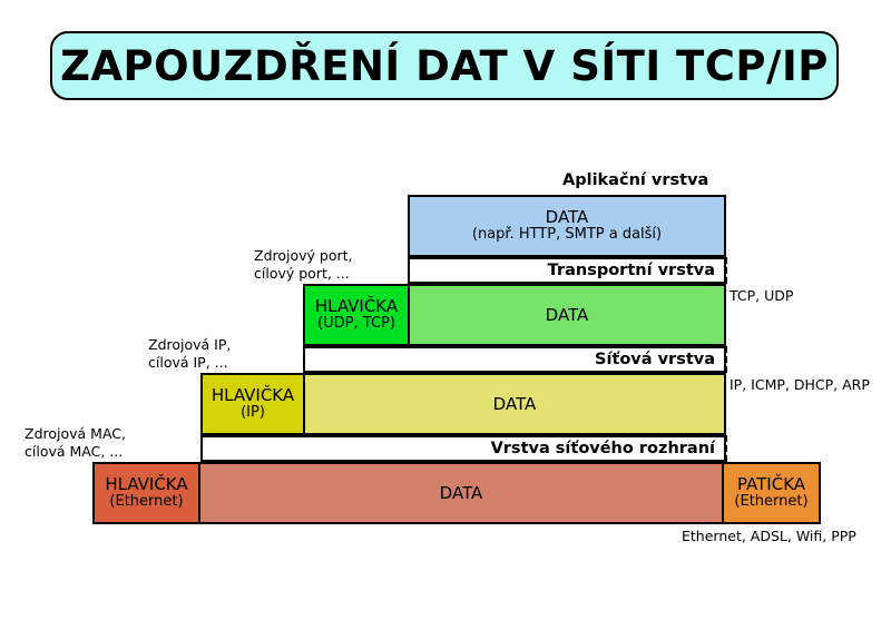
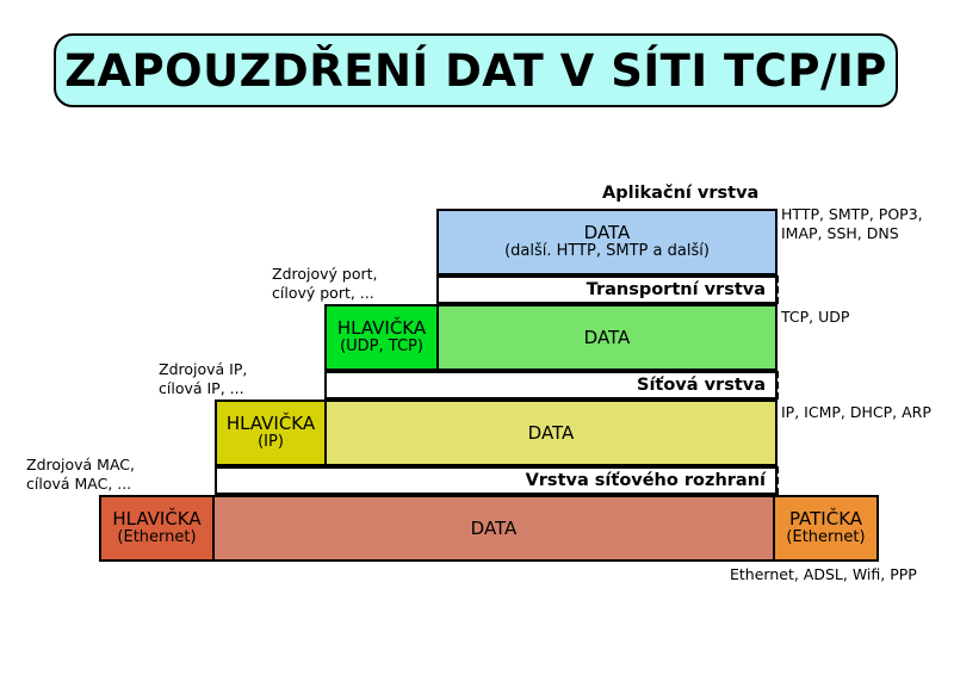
  ZAPOUZDŘENÍ DAT V SÍTI TCP/IP
  Aplikační vrstva
  DATA
- (např. HTTP, SMTP a další)
+ (další. HTTP, SMTP a další)
+ HTTP, SMTP, POP3,
+ IMAP, SSH, DNS
  Transportní vrstva
  Zdrojový port,
  cílový port, ...
  HLAVIČKA
  (UDP, TCP)
  DATA
  TCP, UDP
  Síťová vrstva
  Zdrojová IP,
  cílová IP, ...
  HLAVIČKA
  (IP)
  DATA
  IP, ICMP, DHCP, ARP
  Vrstva síťového rozhraní
  Zdrojová MAC,
  cílová MAC, ...
  HLAVIČKA
  (Ethernet)
  DATA
  PATIČKA
  (Ethernet)
  Ethernet, ADSL, Wifi, PPP
